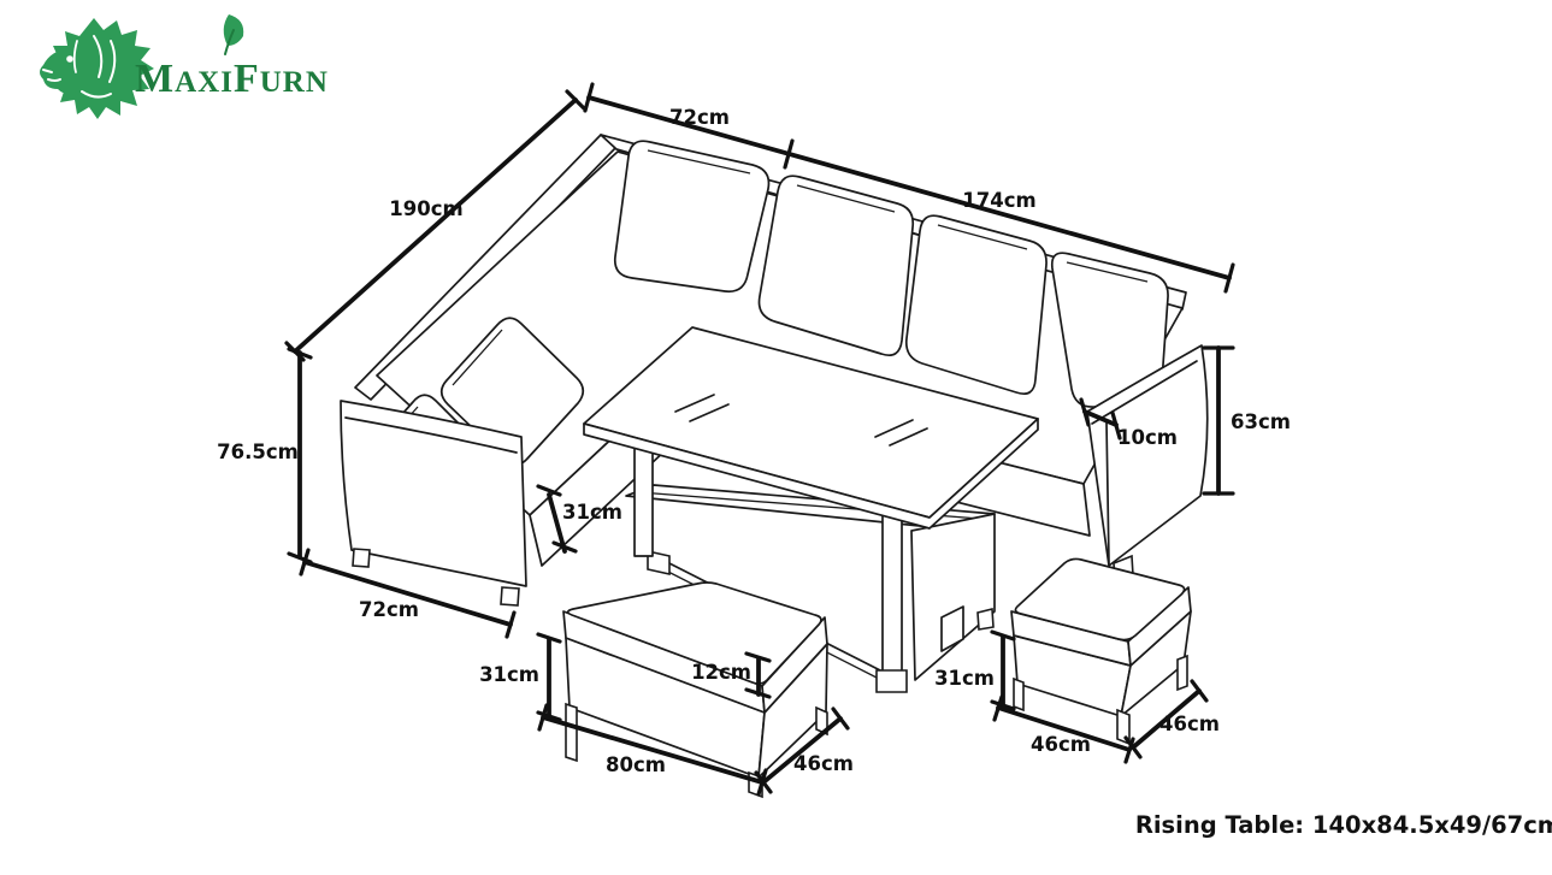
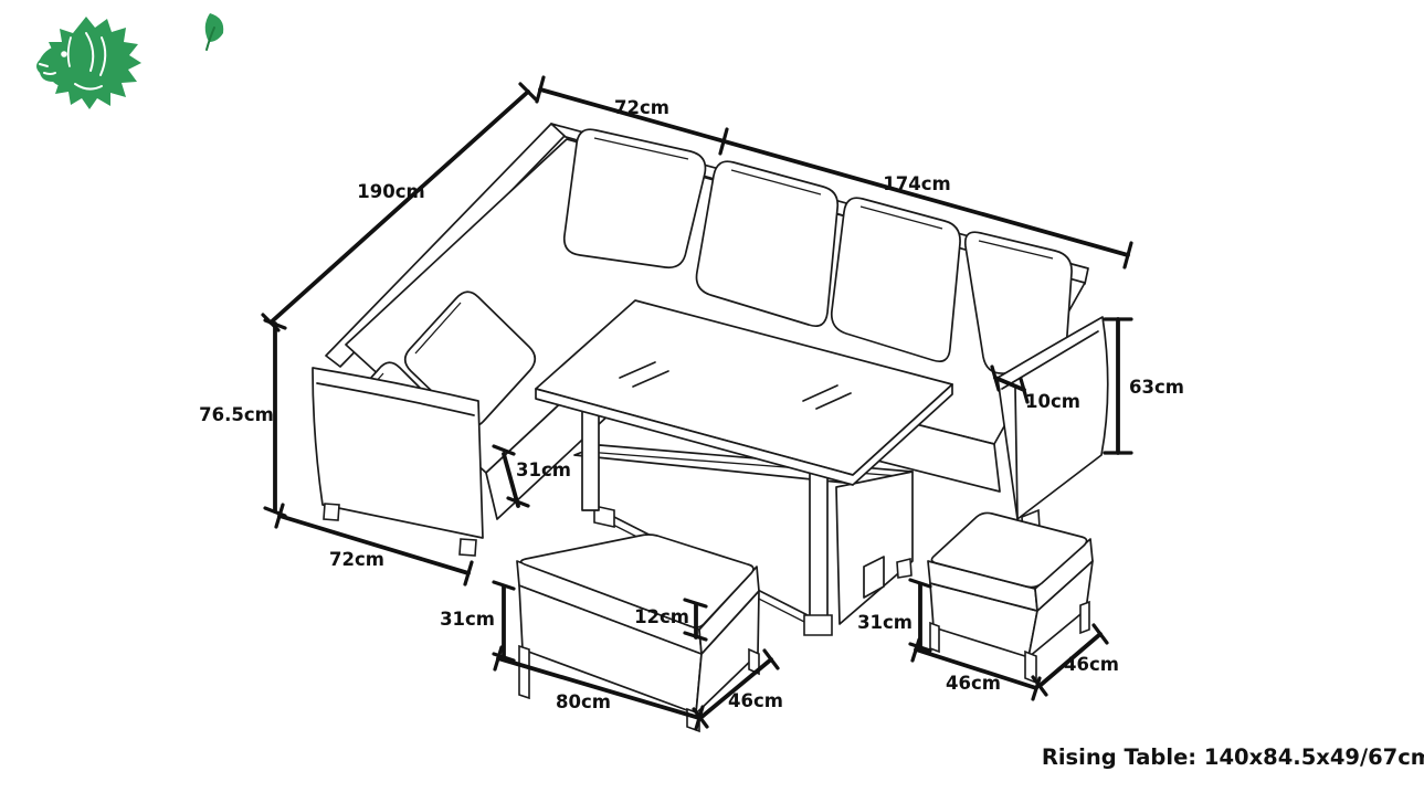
- MAXIFURN
  190cm
  72cm
  174cm
  76.5cm
  72cm
  63cm
  10cm
  31cm
  31cm
  12cm
  80cm
  46cm
  31cm
  46cm
  46cm
  Rising Table: 140x84.5x49/67cm
